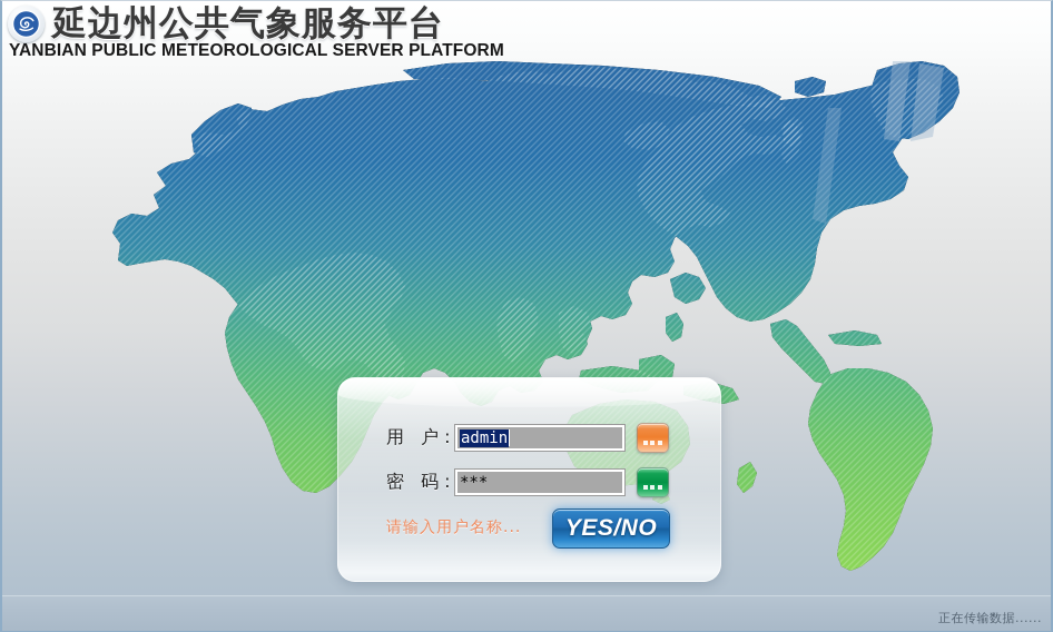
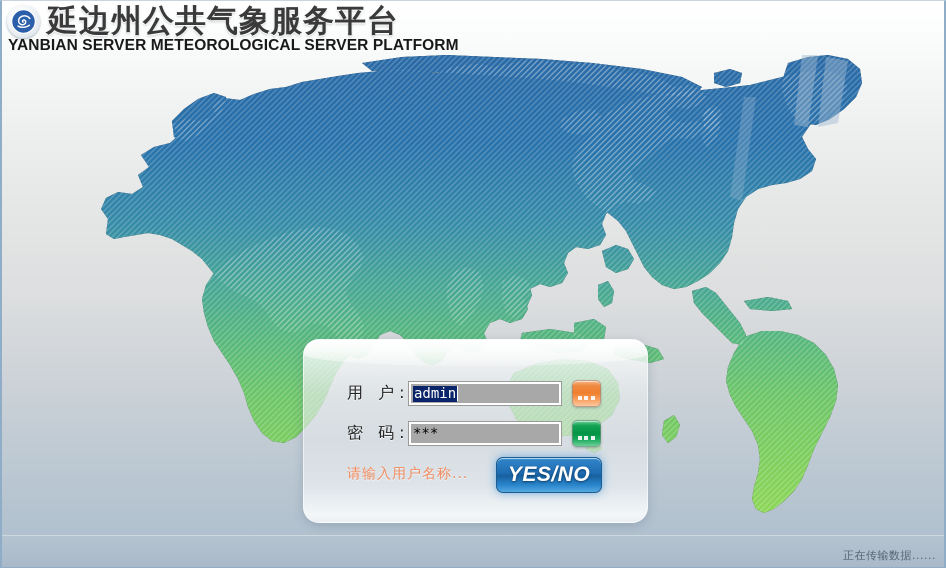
  延边州公共气象服务平台
- YANBIAN PUBLIC METEOROLOGICAL SERVER PLATFORM
+ YANBIAN SERVER METEOROLOGICAL SERVER PLATFORM
  用 户:
  admin
  密 码:
  ***
  请输入用户名称...
  YES/NO
  正在传输数据......
